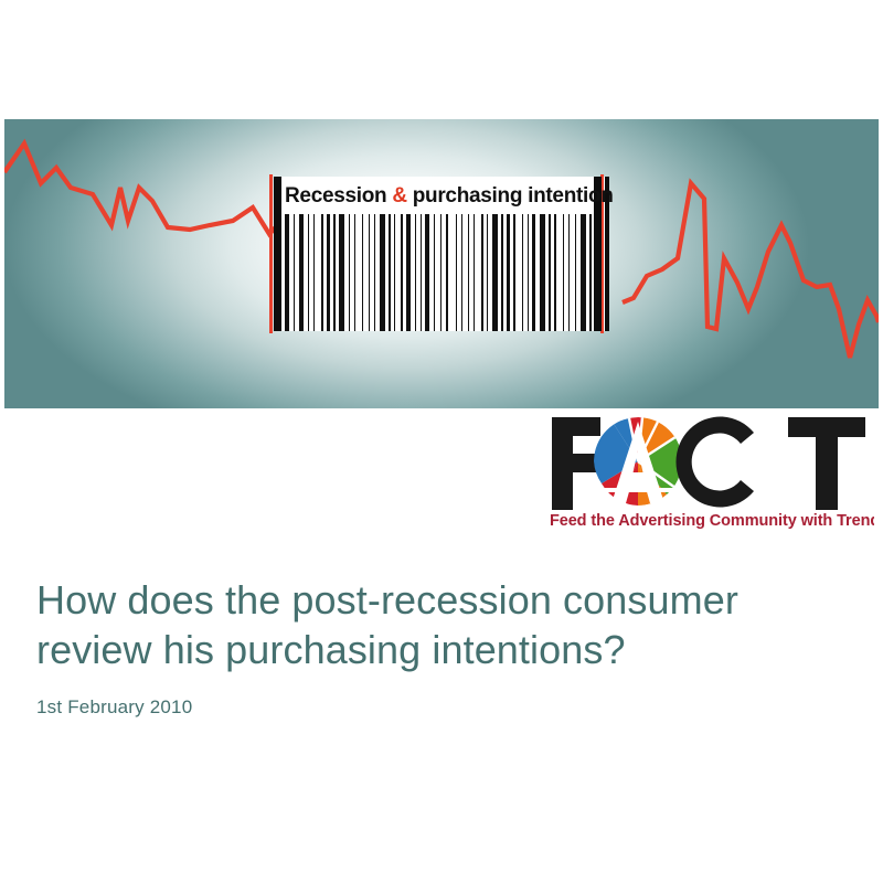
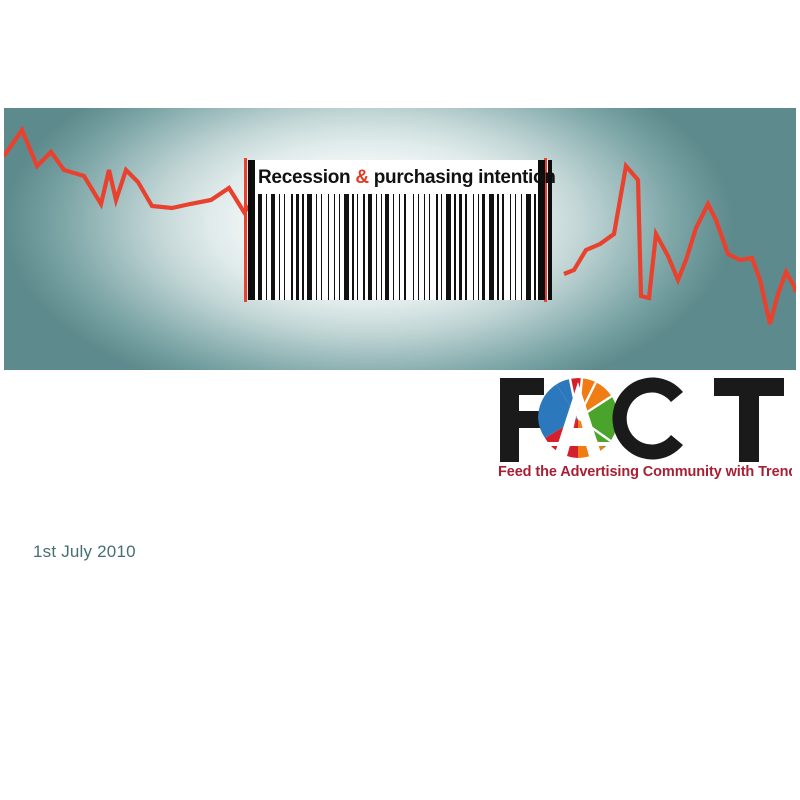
  Recession & purchasing intention
  Feed the Advertising Community with Tren
- How does the post-recession consumer
- review his purchasing intentions?
- 1st February 2010
+ 1st July 2010
